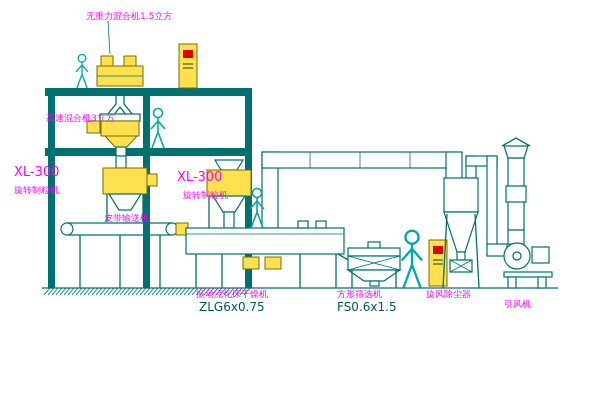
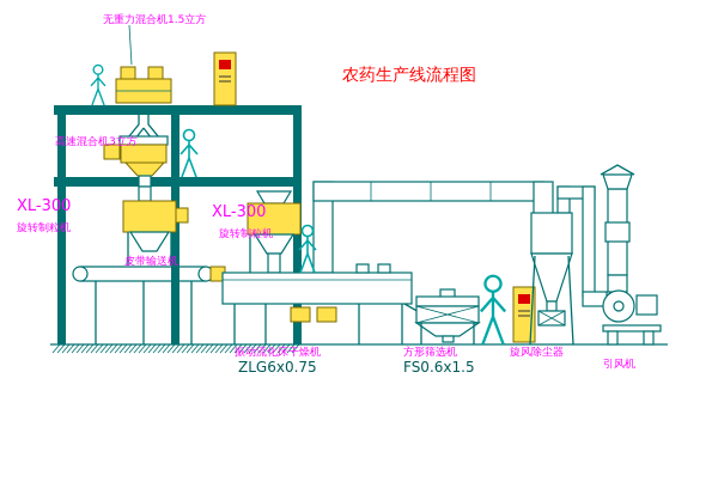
  无重力混合机1.5立方
  高速混合机3立方
  XL-300
  旋转制粒机
  XL-300
  旋转制粒机
  皮带输送机
  振动流化床干燥机
  ZLG6x0.75
  方形筛选机
  FS0.6x1.5
  旋风除尘器
  引风机
+ 农药生产线流程图
